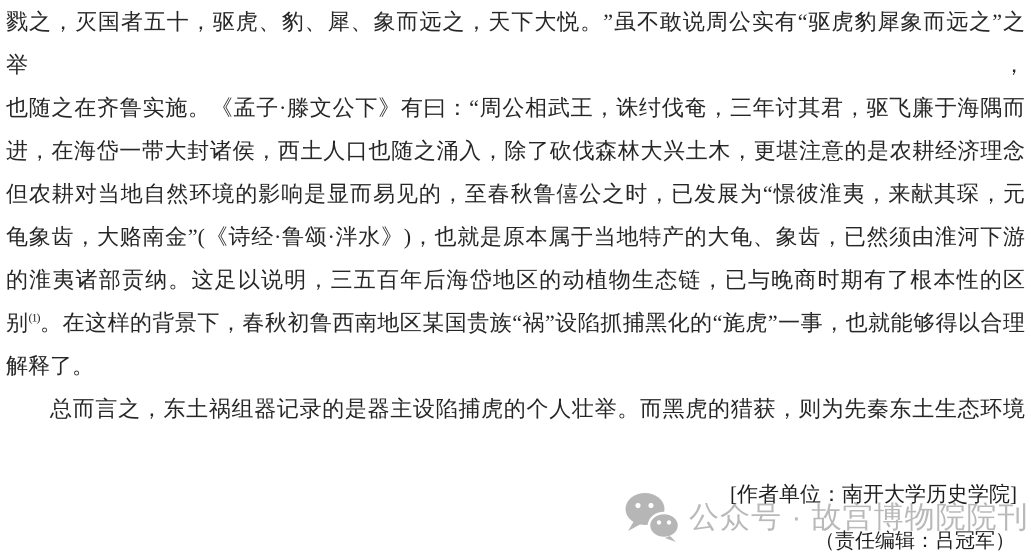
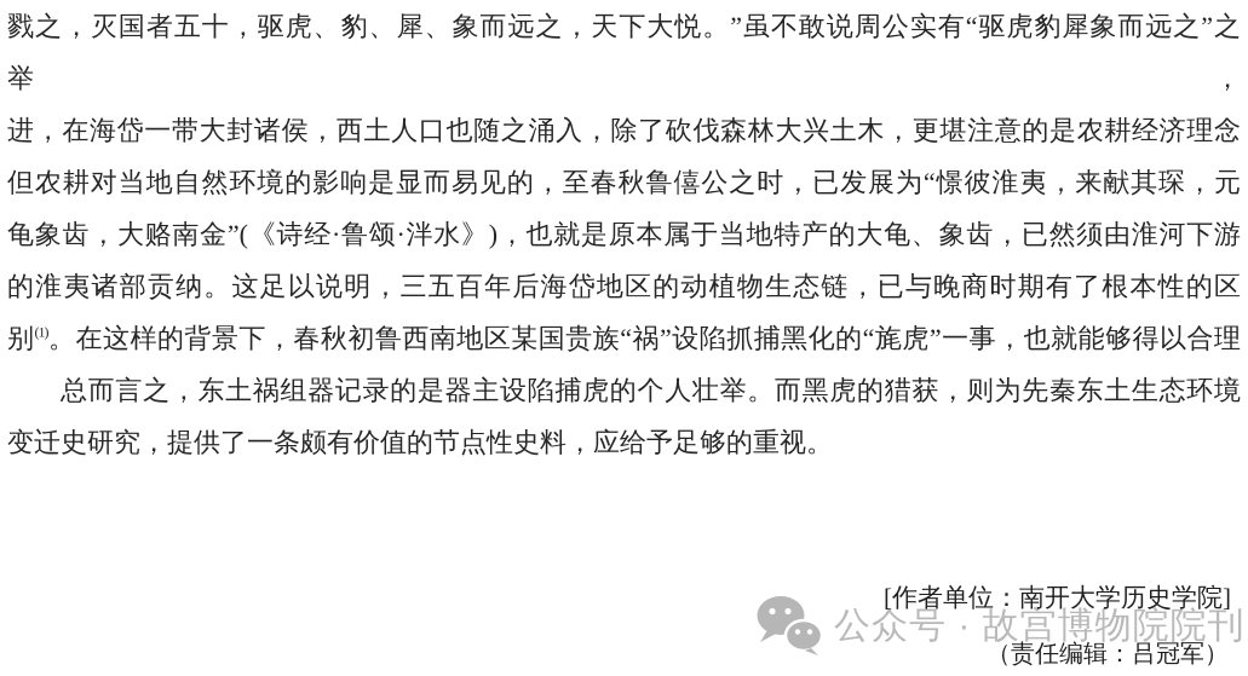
  戮之，灭国者五十，驱虎、豹、犀、象而远之，天下大悦。”虽不敢说周公实有“驱虎豹犀象而远之”之举，
- 也随之在齐鲁实施。《孟子·滕文公下》有曰：“周公相武王，诛纣伐奄，三年讨其君，驱飞廉于海隅而
  进，在海岱一带大封诸侯，西土人口也随之涌入，除了砍伐森林大兴土木，更堪注意的是农耕经济理念
  但农耕对当地自然环境的影响是显而易见的，至春秋鲁僖公之时，已发展为“憬彼淮夷，来献其琛，元
  龟象齿，大赂南金”(《诗经·鲁颂·泮水》)，也就是原本属于当地特产的大龟、象齿，已然须由淮河下游
  的淮夷诸部贡纳。这足以说明，三五百年后海岱地区的动植物生态链，已与晚商时期有了根本性的区
  别(1)。在这样的背景下，春秋初鲁西南地区某国贵族“祸”设陷抓捕黑化的“旄虎”一事，也就能够得以合理
- 解释了。
  总而言之，东土祸组器记录的是器主设陷捕虎的个人壮举。而黑虎的猎获，则为先秦东土生态环境
+ 变迁史研究，提供了一条颇有价值的节点性史料，应给予足够的重视。
  公众号 · 故宫博物院院刊
  [作者单位：南开大学历史学院]
  （责任编辑：吕冠军）
